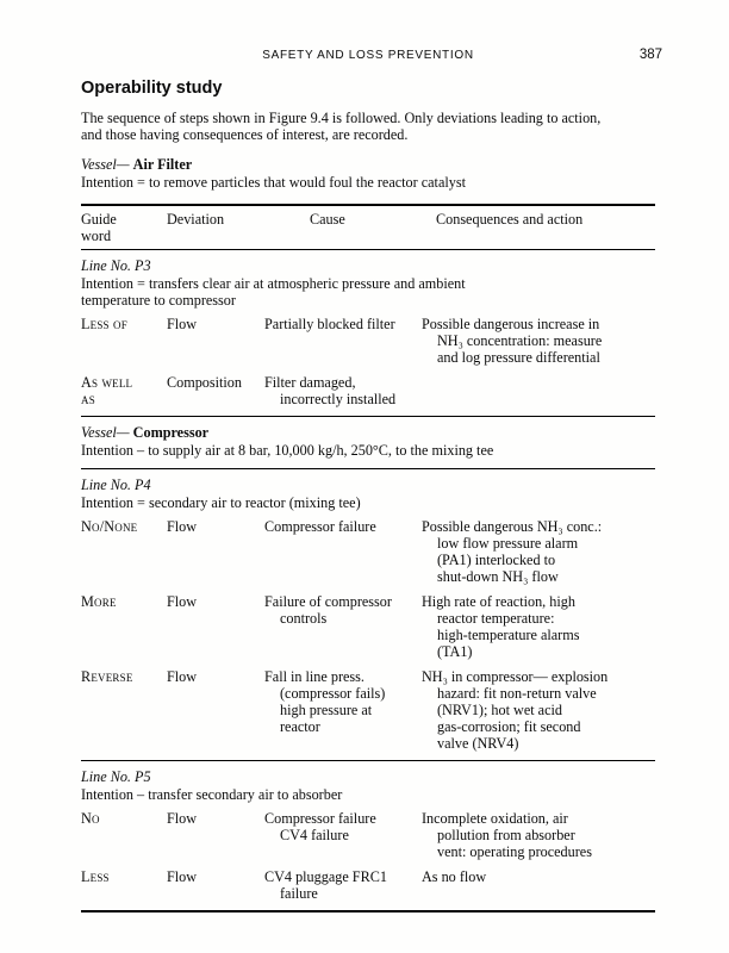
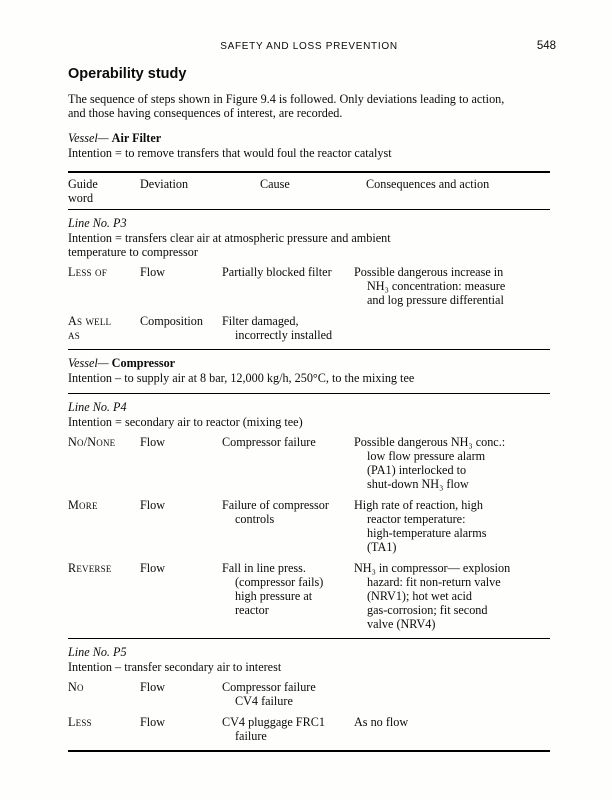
  SAFETY AND LOSS PREVENTION
- 387
+ 548
  Operability study
  The sequence of steps shown in Figure 9.4 is followed. Only deviations leading to action,
  and those having consequences of interest, are recorded.
  Vessel— Air Filter
- Intention = to remove particles that would foul the reactor catalyst
+ Intention = to remove transfers that would foul the reactor catalyst
  Guide
  word
  Deviation
  Cause
  Consequences and action
  Line No. P3
  Intention = transfers clear air at atmospheric pressure and ambient
  temperature to compressor
  Less of
  Flow
  Partially blocked filter
  Possible dangerous increase in
  NH₃ concentration: measure
  and log pressure differential
  As well
  as
  Composition
  Filter damaged,
  incorrectly installed
  Vessel— Compressor
- Intention – to supply air at 8 bar, 10,000 kg/h, 250°C, to the mixing tee
+ Intention – to supply air at 8 bar, 12,000 kg/h, 250°C, to the mixing tee
  Line No. P4
  Intention = secondary air to reactor (mixing tee)
  No/None
  Flow
  Compressor failure
  Possible dangerous NH₃ conc.:
  low flow pressure alarm
  (PA1) interlocked to
  shut-down NH₃ flow
  More
  Flow
  Failure of compressor
  controls
  High rate of reaction, high
  reactor temperature:
  high-temperature alarms
  (TA1)
  Reverse
  Flow
  Fall in line press.
  (compressor fails)
  high pressure at
  reactor
  NH₃ in compressor— explosion
  hazard: fit non-return valve
  (NRV1); hot wet acid
  gas-corrosion; fit second
  valve (NRV4)
  Line No. P5
- Intention – transfer secondary air to absorber
+ Intention – transfer secondary air to interest
  No
  Flow
  Compressor failure
  CV4 failure
- Incomplete oxidation, air
- pollution from absorber
- vent: operating procedures
  Less
  Flow
  CV4 pluggage FRC1
  failure
  As no flow
